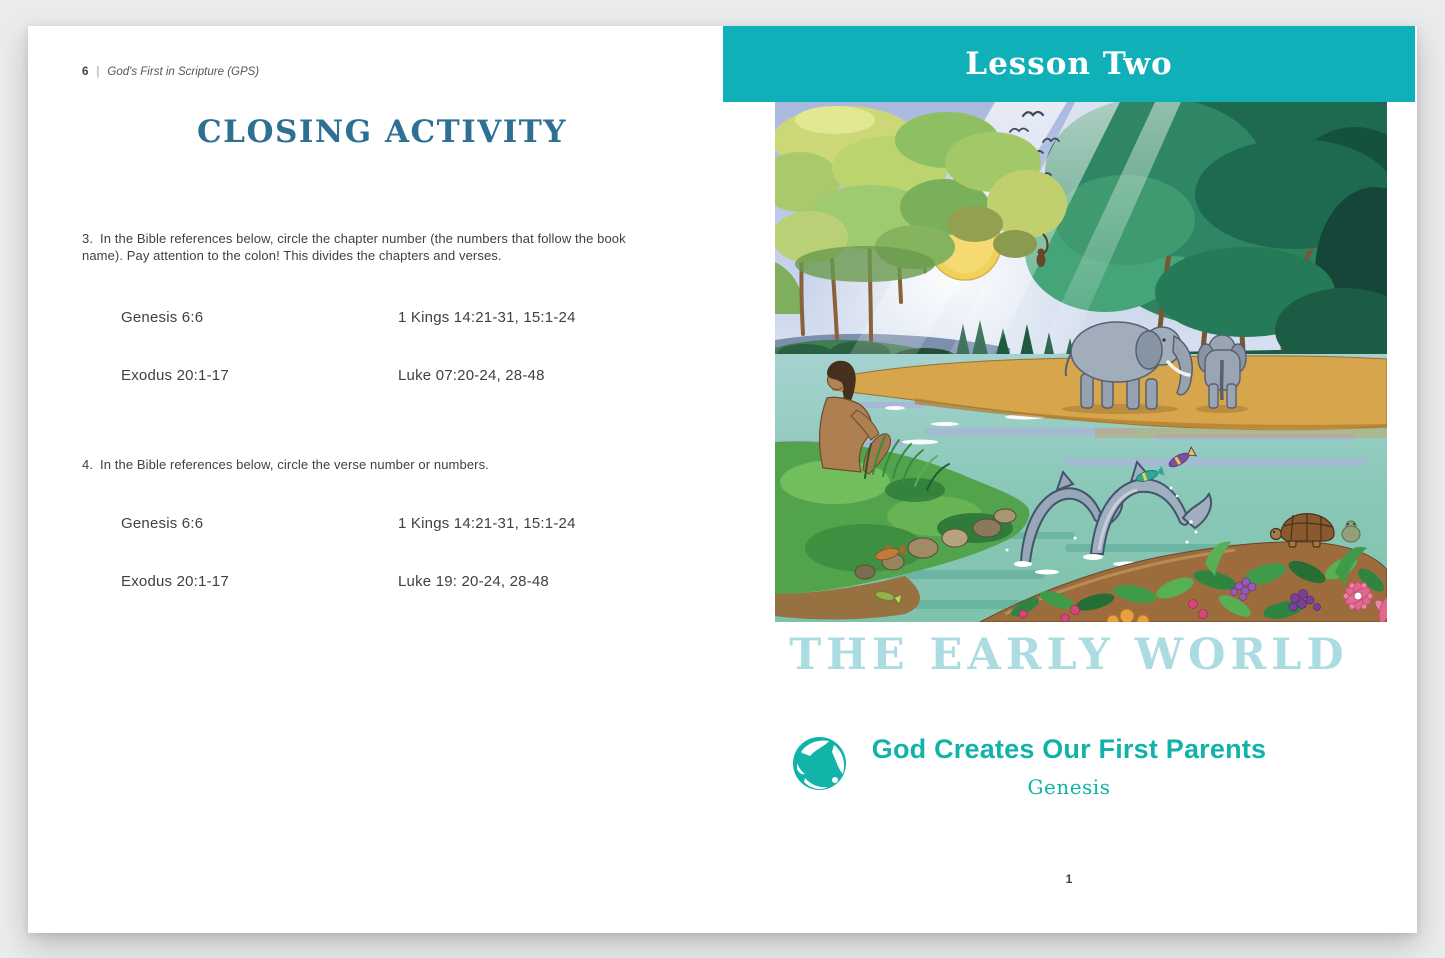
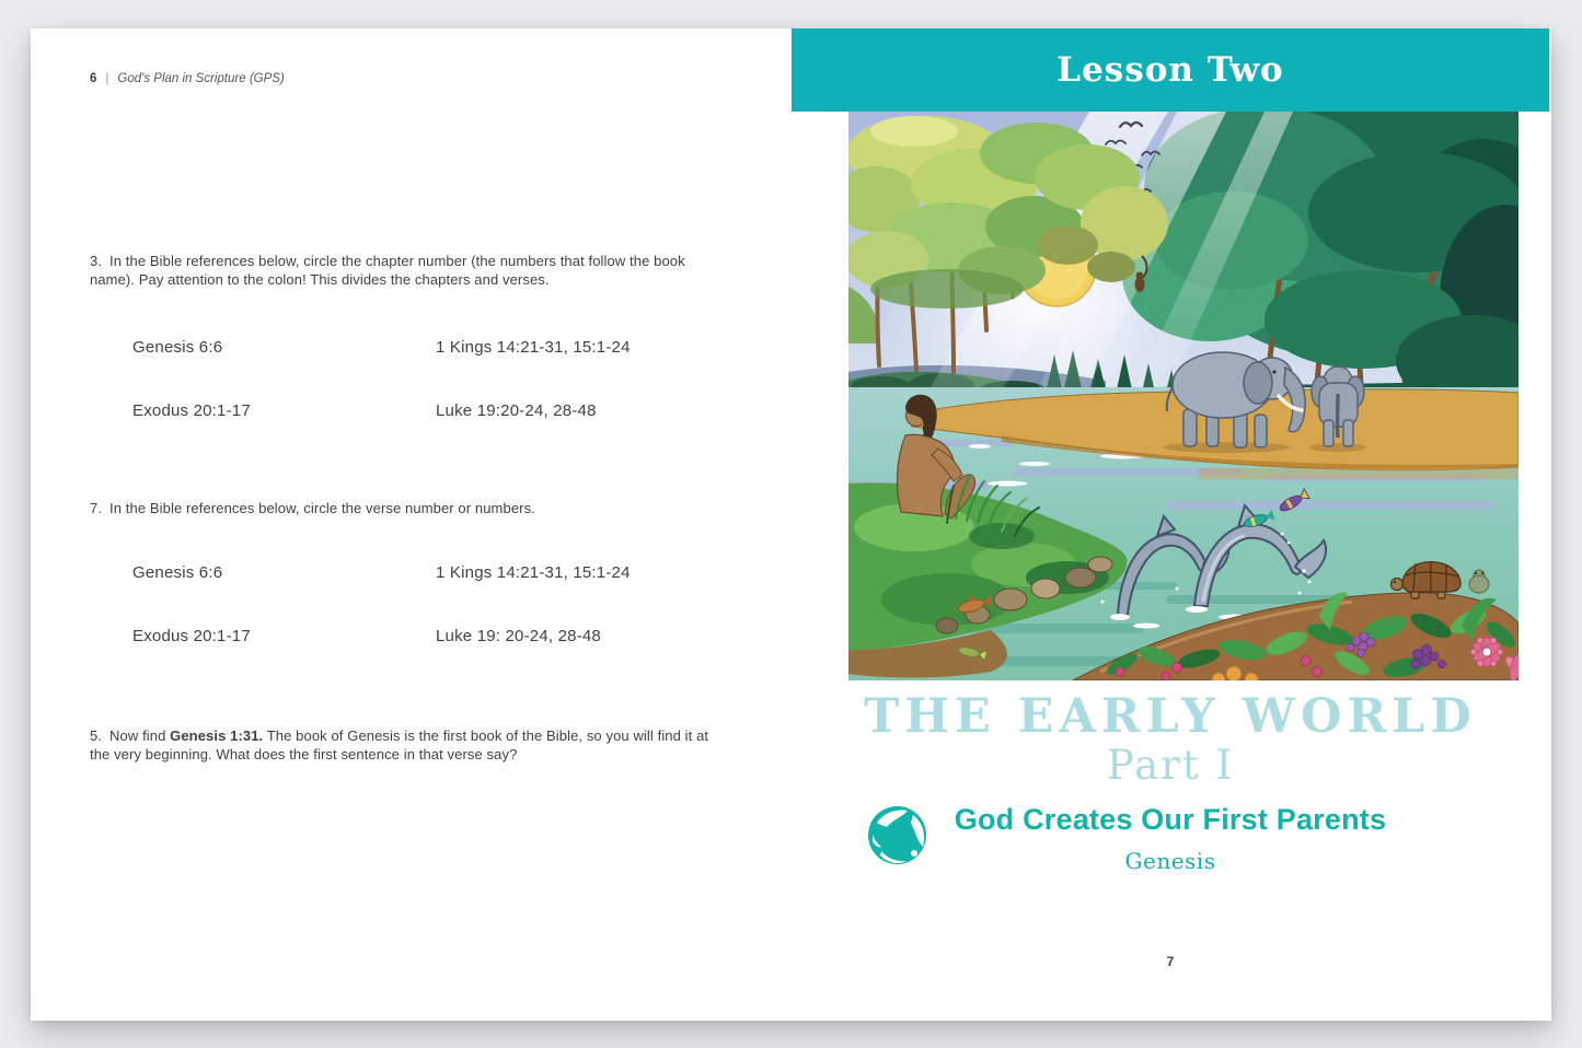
- 6 | God's First in Scripture (GPS)
+ 6 | God's Plan in Scripture (GPS)
- CLOSING ACTIVITY
  3. In the Bible references below, circle the chapter number (the numbers that follow the book name). Pay attention to the colon! This divides the chapters and verses.
  Genesis 6:6
  1 Kings 14:21-31, 15:1-24
  Exodus 20:1-17
- Luke 07:20-24, 28-48
+ Luke 19:20-24, 28-48
- 4. In the Bible references below, circle the verse number or numbers.
+ 7. In the Bible references below, circle the verse number or numbers.
  Genesis 6:6
  1 Kings 14:21-31, 15:1-24
  Exodus 20:1-17
  Luke 19: 20-24, 28-48
+ 5. Now find Genesis 1:31. The book of Genesis is the first book of the Bible, so you will find it at the very beginning. What does the first sentence in that verse say?
  Lesson Two
  THE EARLY WORLD
+ Part I
  God Creates Our First Parents
  Genesis
- 1
+ 7
